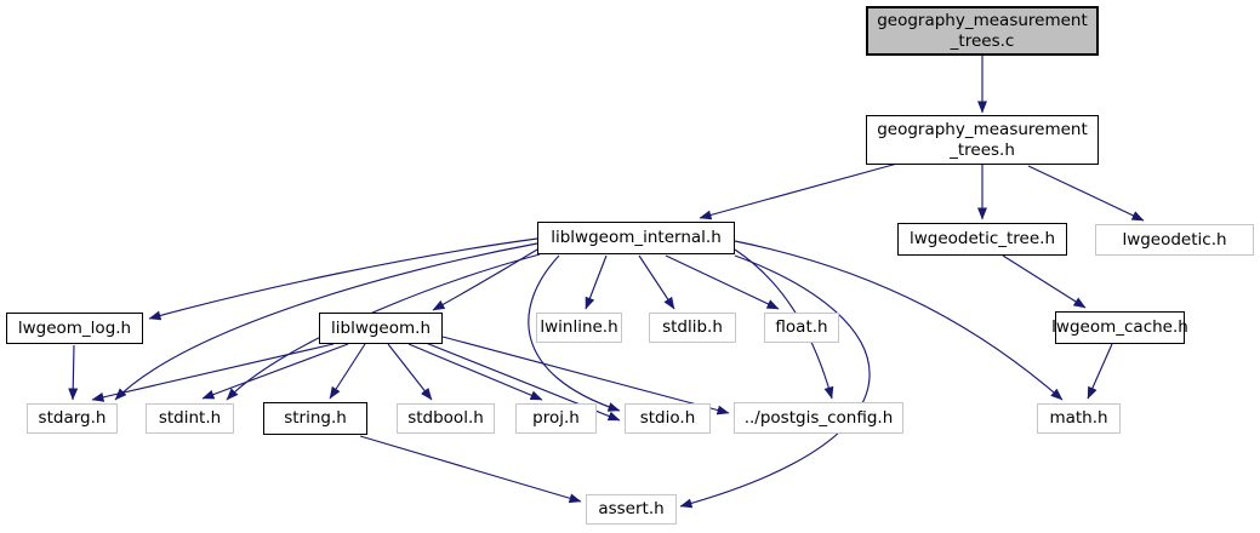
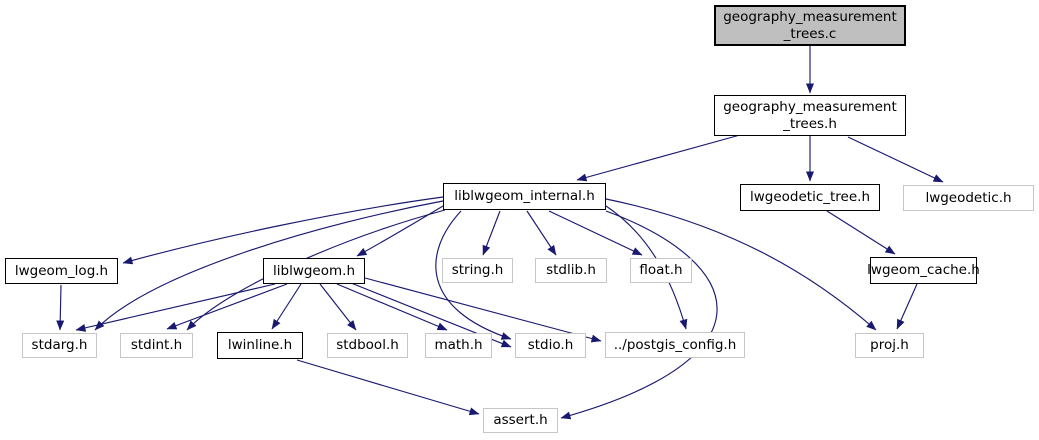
  geography_measurement
  _trees.c
  geography_measurement
  _trees.h
  liblwgeom_internal.h
  lwgeodetic_tree.h
  lwgeodetic.h
  lwgeom_log.h
  liblwgeom.h
- lwinline.h
+ string.h
  stdlib.h
  float.h
  lwgeom_cache.h
  stdarg.h
  stdint.h
- string.h
+ lwinline.h
  stdbool.h
- proj.h
+ math.h
  stdio.h
  ../postgis_config.h
- math.h
+ proj.h
  assert.h
